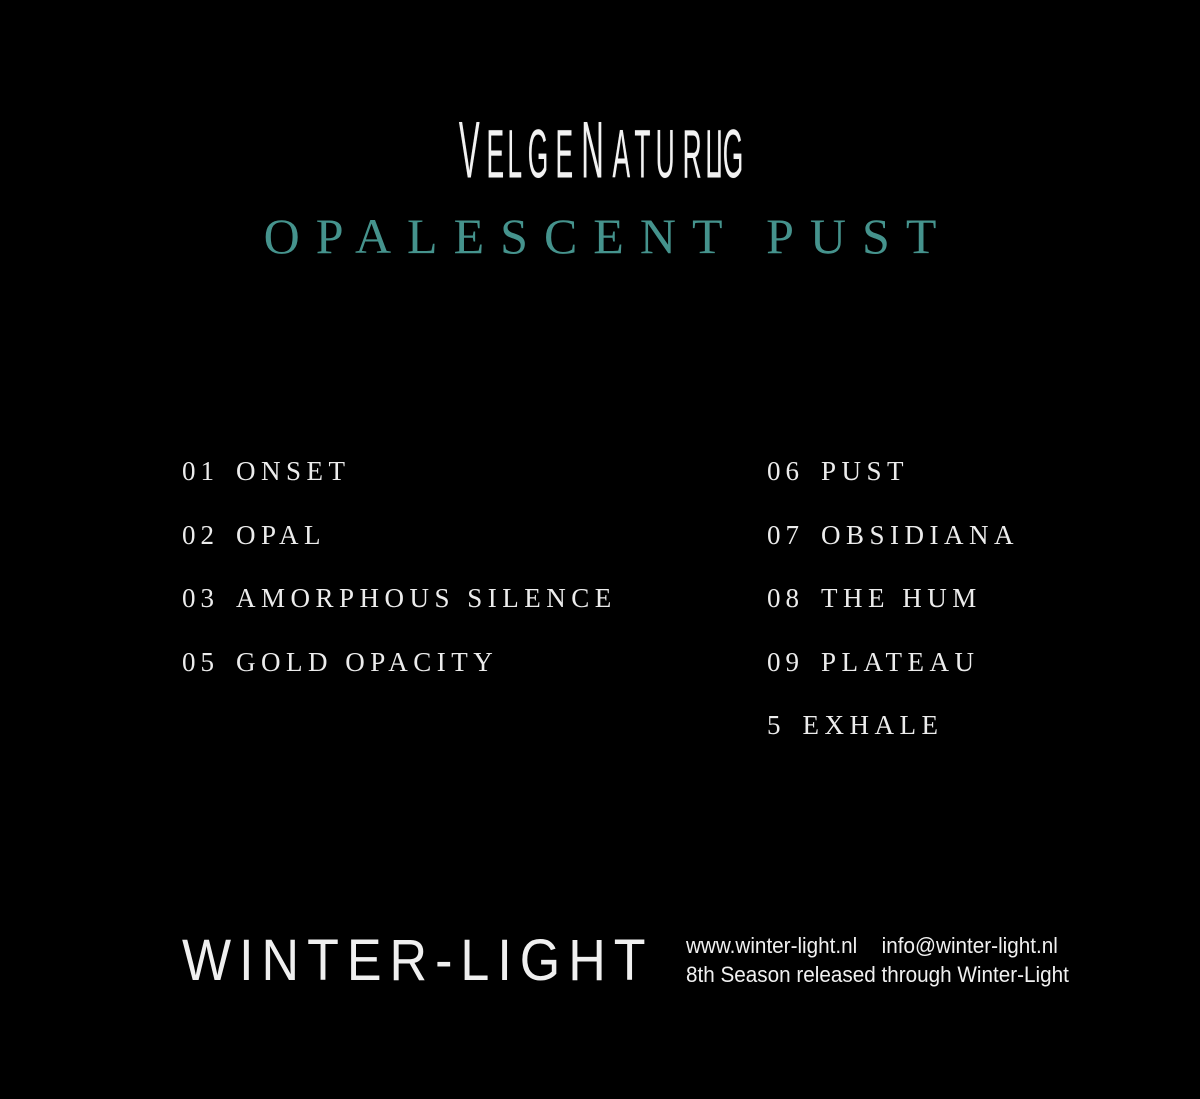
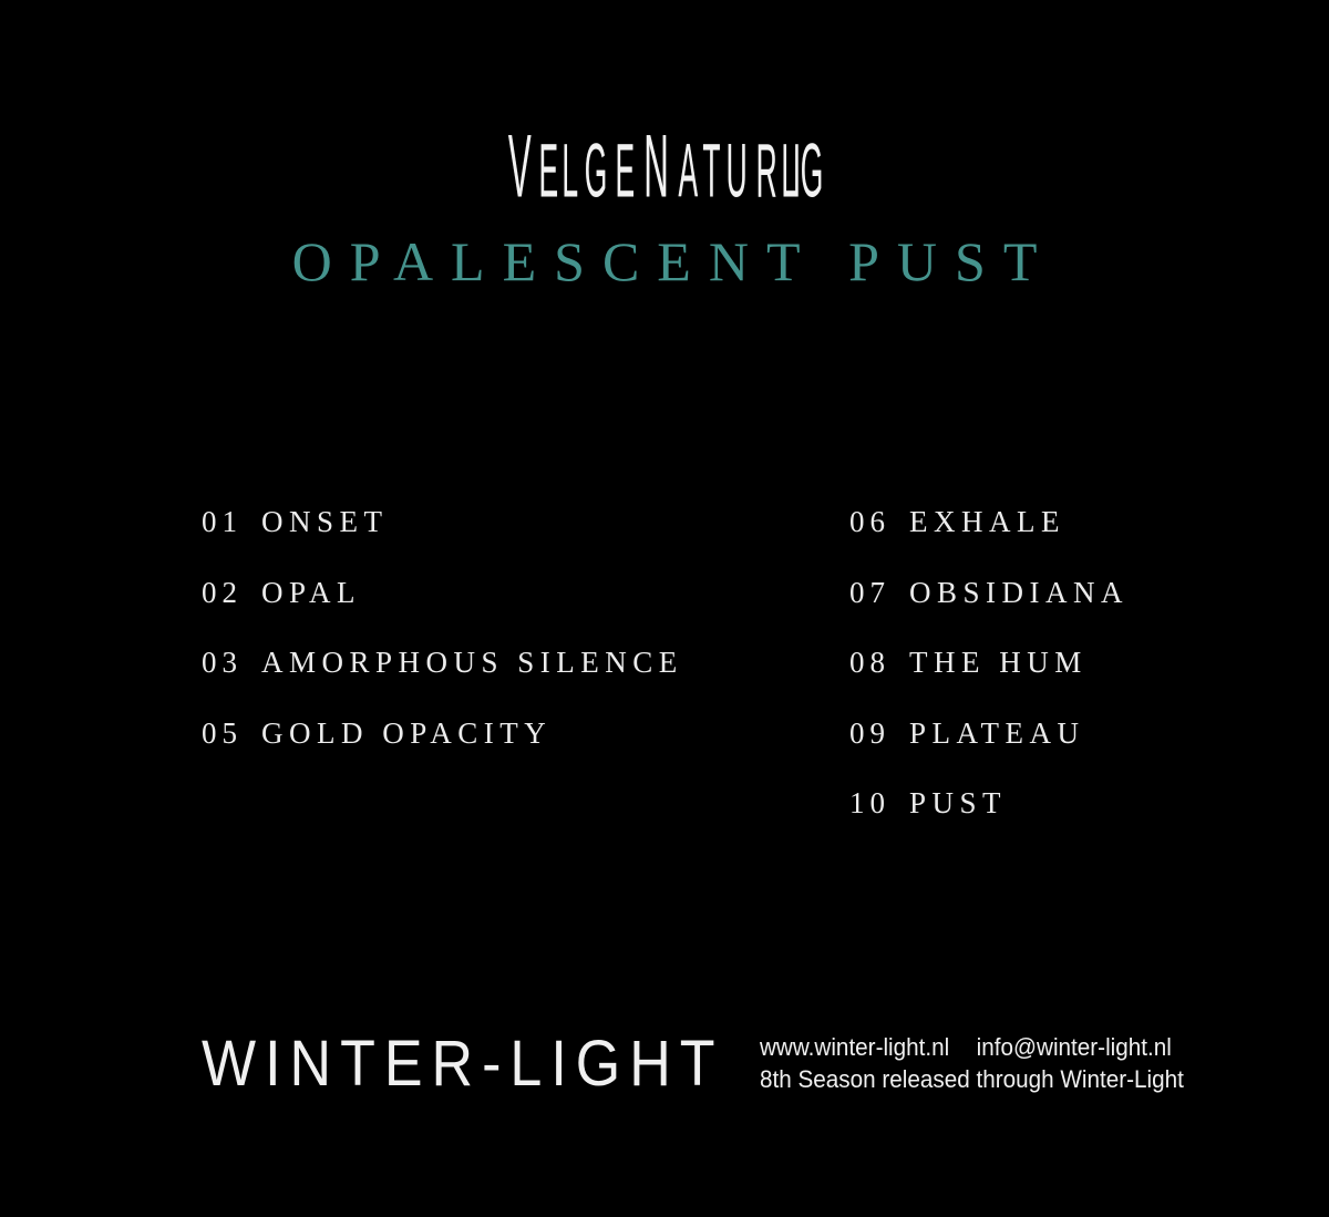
  VELGENATURLIG
  OPALESCENT PUST
  01
  ONSET
  02
  OPAL
  03
  AMORPHOUS SILENCE
  05
  GOLD OPACITY
  06
- PUST
+ EXHALE
  07
  OBSIDIANA
  08
  THE HUM
  09
  PLATEAU
- 5
+ 10
- EXHALE
+ PUST
  WINTER-LIGHT
  www.winter-light.nl info@winter-light.nl
  8th Season released through Winter-Light
